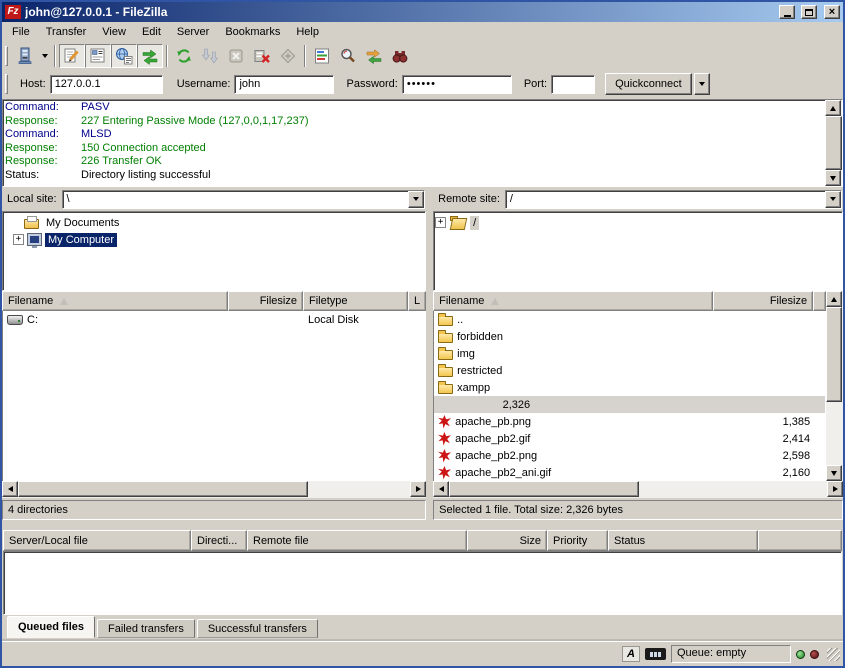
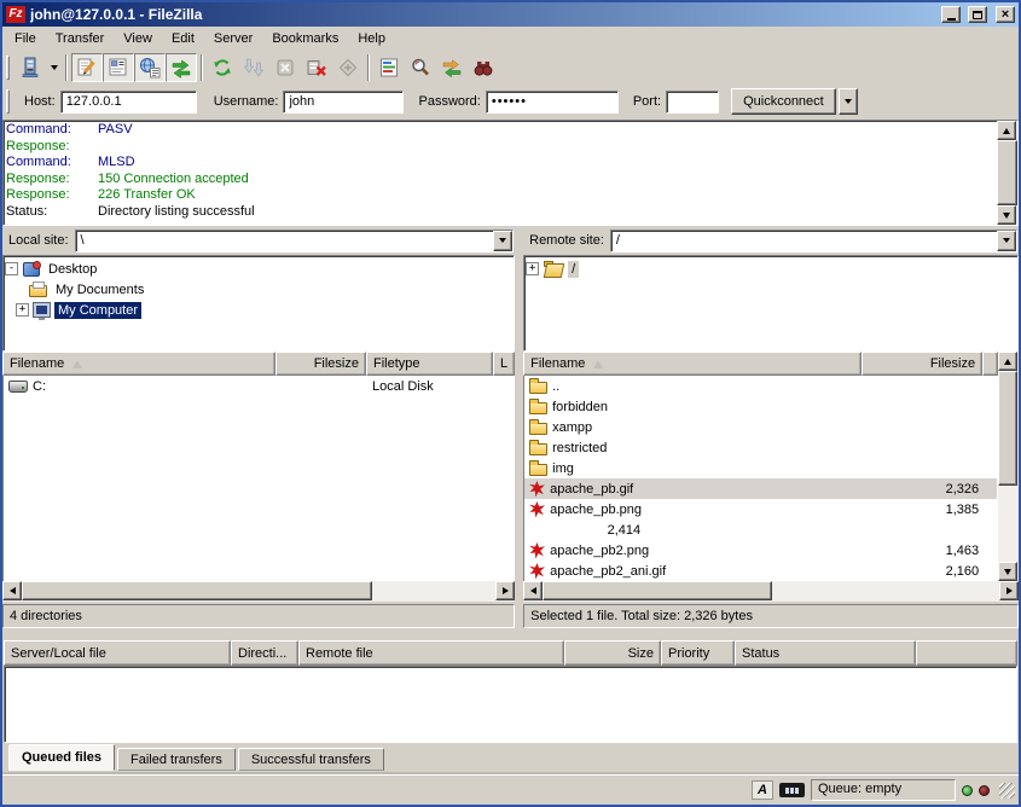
  Fz
  john@127.0.0.1 - FileZilla
  ×
  File
  Transfer
  View
  Edit
  Server
  Bookmarks
  Help
  Host:
  127.0.0.1
  Username:
  john
  Password:
  ••••••
  Port:
  Quickconnect
  Command:
  PASV
  Response:
- 227 Entering Passive Mode (127,0,0,1,17,237)
  Command:
  MLSD
  Response:
  150 Connection accepted
  Response:
  226 Transfer OK
  Status:
  Directory listing successful
  Local site:
  \
+ -
+ Desktop
  My Documents
  +
  My Computer
  Filename
  Filesize
  Filetype
  L
  C:
  Local Disk
  4 directories
  Remote site:
  /
  +
  /
  Filename
  Filesize
  ..
  forbidden
- img
+ xampp
  restricted
- xampp
+ img
+ apache_pb.gif
  2,326
  apache_pb.png
  1,385
- apache_pb2.gif
  2,414
  apache_pb2.png
- 2,598
+ 1,463
  apache_pb2_ani.gif
  2,160
  Selected 1 file. Total size: 2,326 bytes
  Server/Local file
  Directi...
  Remote file
  Size
  Priority
  Status
  Queued files
  Failed transfers
  Successful transfers
  A
  Queue: empty
